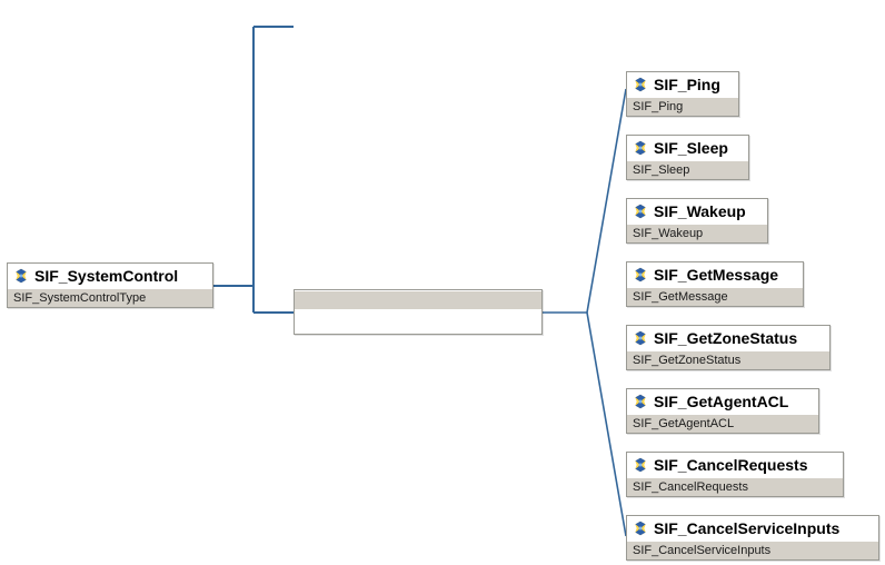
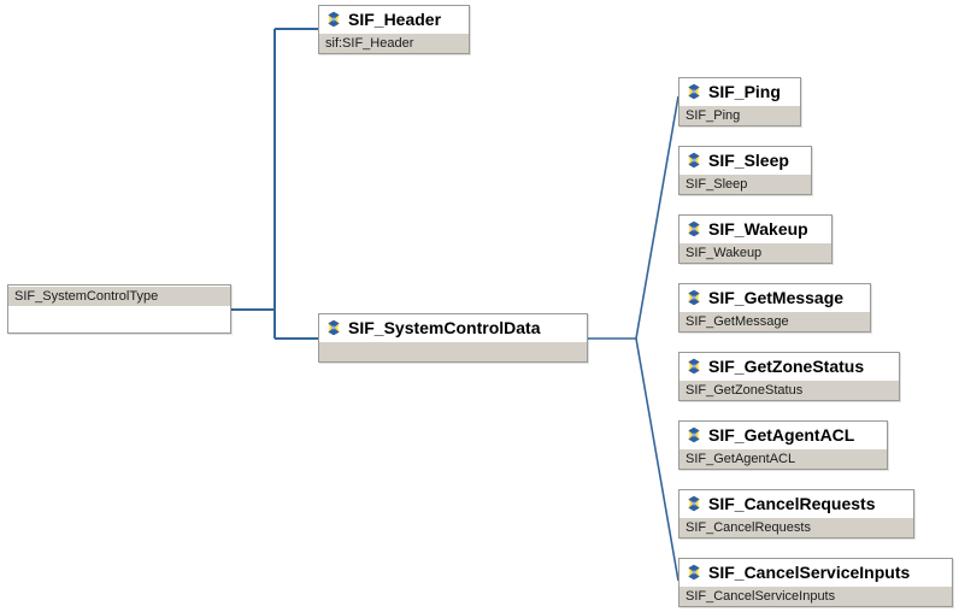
- SIF_SystemControl
  SIF_SystemControlType
+ SIF_Header
+ sif:SIF_Header
+ SIF_SystemControlData
  SIF_Ping
  SIF_Ping
  SIF_Sleep
  SIF_Sleep
  SIF_Wakeup
  SIF_Wakeup
  SIF_GetMessage
  SIF_GetMessage
  SIF_GetZoneStatus
  SIF_GetZoneStatus
  SIF_GetAgentACL
  SIF_GetAgentACL
  SIF_CancelRequests
  SIF_CancelRequests
  SIF_CancelServiceInputs
  SIF_CancelServiceInputs
